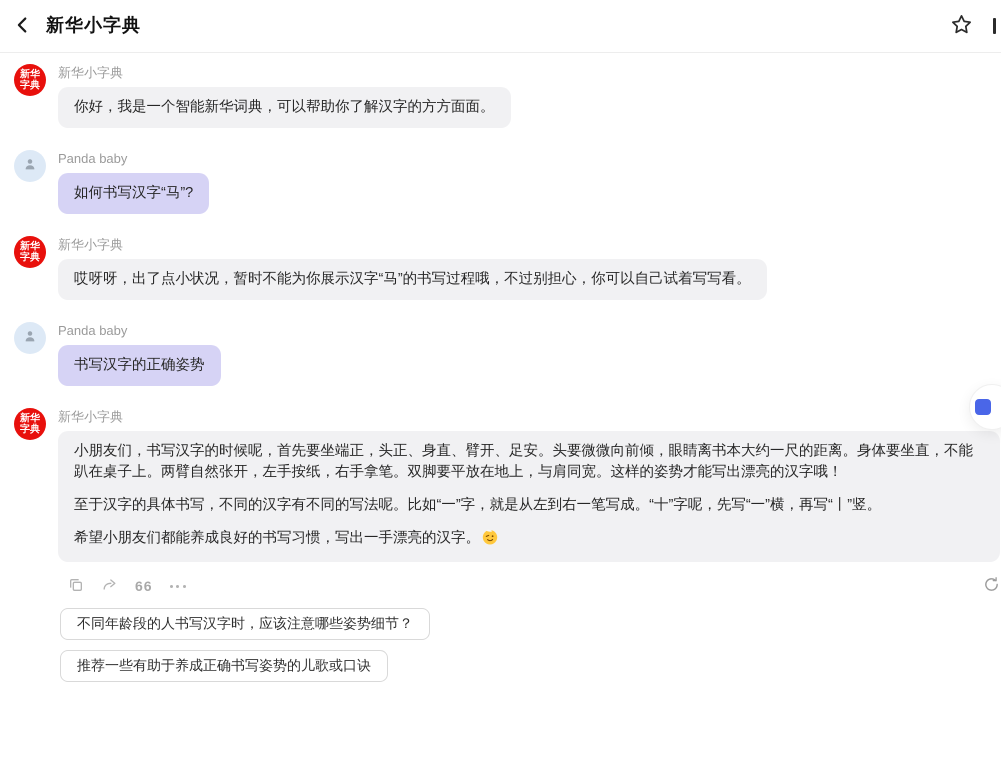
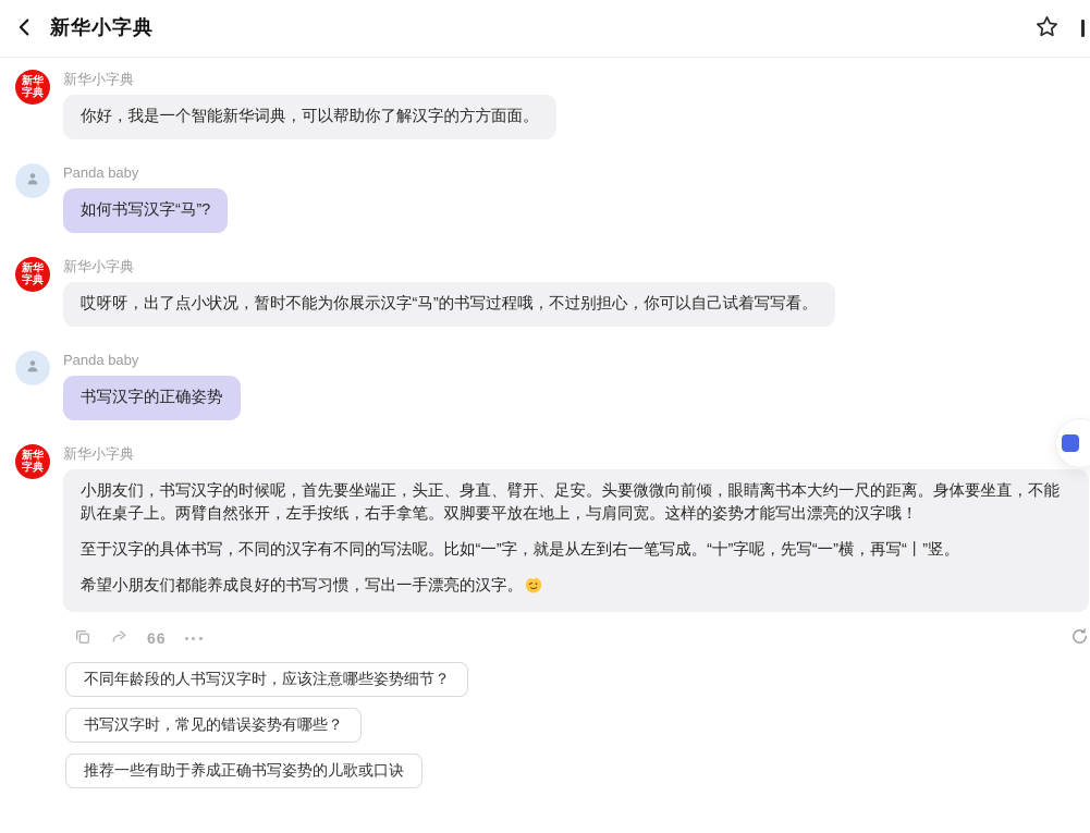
  新华小字典
  新华
  字典
  新华小字典
  你好，我是一个智能新华词典，可以帮助你了解汉字的方方面面。
  Panda baby
  如何书写汉字“马”?
  新华
  字典
  新华小字典
  哎呀呀，出了点小状况，暂时不能为你展示汉字“马”的书写过程哦，不过别担心，你可以自己试着写写看。
  Panda baby
  书写汉字的正确姿势
  新华
  字典
  新华小字典
  小朋友们，书写汉字的时候呢，首先要坐端正，头正、身直、臂开、足安。头要微微向前倾，眼睛离书本大约一尺的距离。身体要坐直，不能趴在桌子上。两臂自然张开，左手按纸，右手拿笔。双脚要平放在地上，与肩同宽。这样的姿势才能写出漂亮的汉字哦！
  至于汉字的具体书写，不同的汉字有不同的写法呢。比如“一”字，就是从左到右一笔写成。“十”字呢，先写“一”横，再写“丨”竖。
  希望小朋友们都能养成良好的书写习惯，写出一手漂亮的汉字。
  66
  不同年龄段的人书写汉字时，应该注意哪些姿势细节？
+ 书写汉字时，常见的错误姿势有哪些？
  推荐一些有助于养成正确书写姿势的儿歌或口诀
